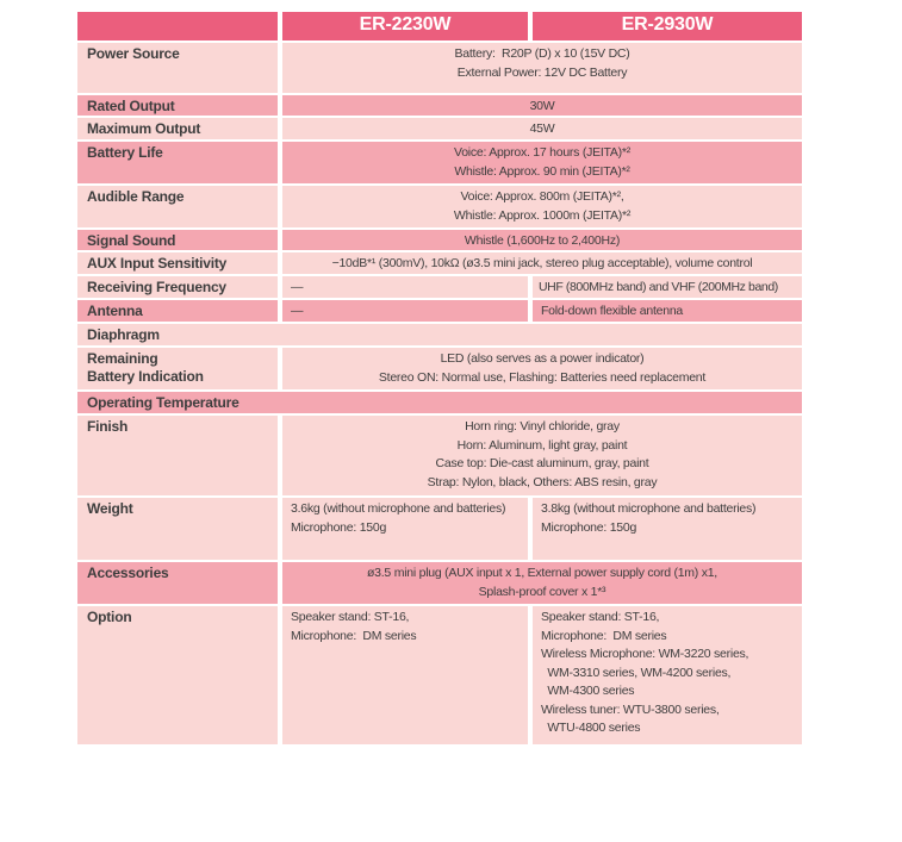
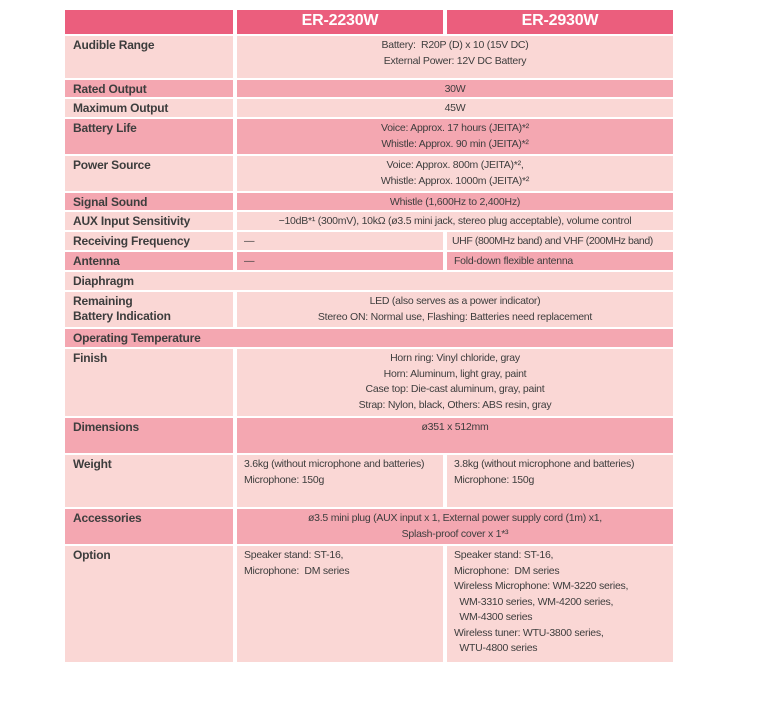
  ER-2230W
  ER-2930W
- Power Source
+ Audible Range
  Battery: R20P (D) x 10 (15V DC)
  External Power: 12V DC Battery
  Rated Output
  30W
  Maximum Output
  45W
  Battery Life
  Voice: Approx. 17 hours (JEITA)*²
  Whistle: Approx. 90 min (JEITA)*²
- Audible Range
+ Power Source
  Voice: Approx. 800m (JEITA)*²,
  Whistle: Approx. 1000m (JEITA)*²
  Signal Sound
  Whistle (1,600Hz to 2,400Hz)
  AUX Input Sensitivity
  −10dB*¹ (300mV), 10kΩ (ø3.5 mini jack, stereo plug acceptable), volume control
  Receiving Frequency
  —
  UHF (800MHz band) and VHF (200MHz band)
  Antenna
  —
  Fold-down flexible antenna
  Diaphragm
  Remaining
  Battery Indication
  LED (also serves as a power indicator)
  Stereo ON: Normal use, Flashing: Batteries need replacement
  Operating Temperature
  Finish
  Horn ring: Vinyl chloride, gray
  Horn: Aluminum, light gray, paint
  Case top: Die-cast aluminum, gray, paint
  Strap: Nylon, black, Others: ABS resin, gray
+ Dimensions
+ ø351 x 512mm
  Weight
  3.6kg (without microphone and batteries)
  Microphone: 150g
  3.8kg (without microphone and batteries)
  Microphone: 150g
  Accessories
  ø3.5 mini plug (AUX input x 1, External power supply cord (1m) x1,
  Splash-proof cover x 1*³
  Option
  Speaker stand: ST-16,
  Microphone: DM series
  Speaker stand: ST-16,
  Microphone: DM series
  Wireless Microphone: WM-3220 series,
  WM-3310 series, WM-4200 series,
  WM-4300 series
  Wireless tuner: WTU-3800 series,
  WTU-4800 series
